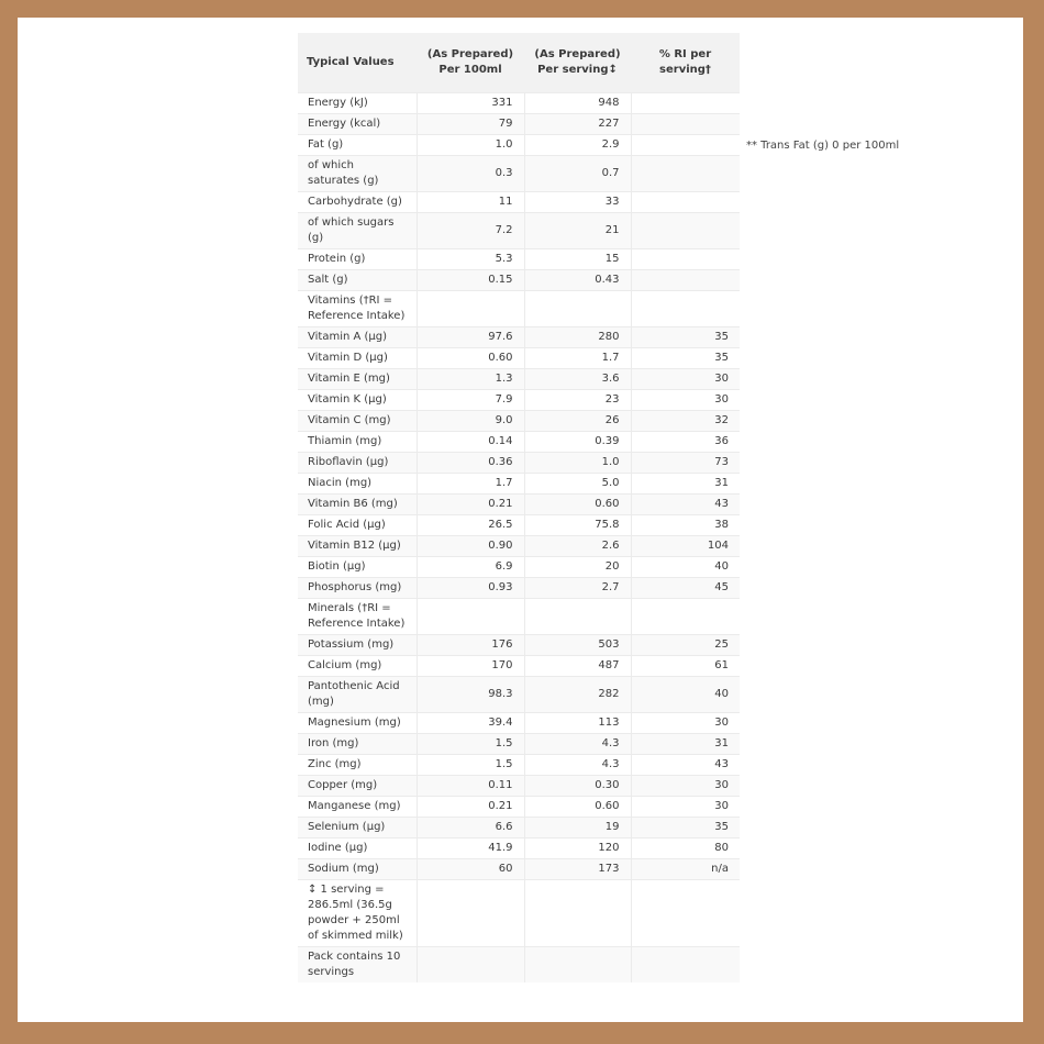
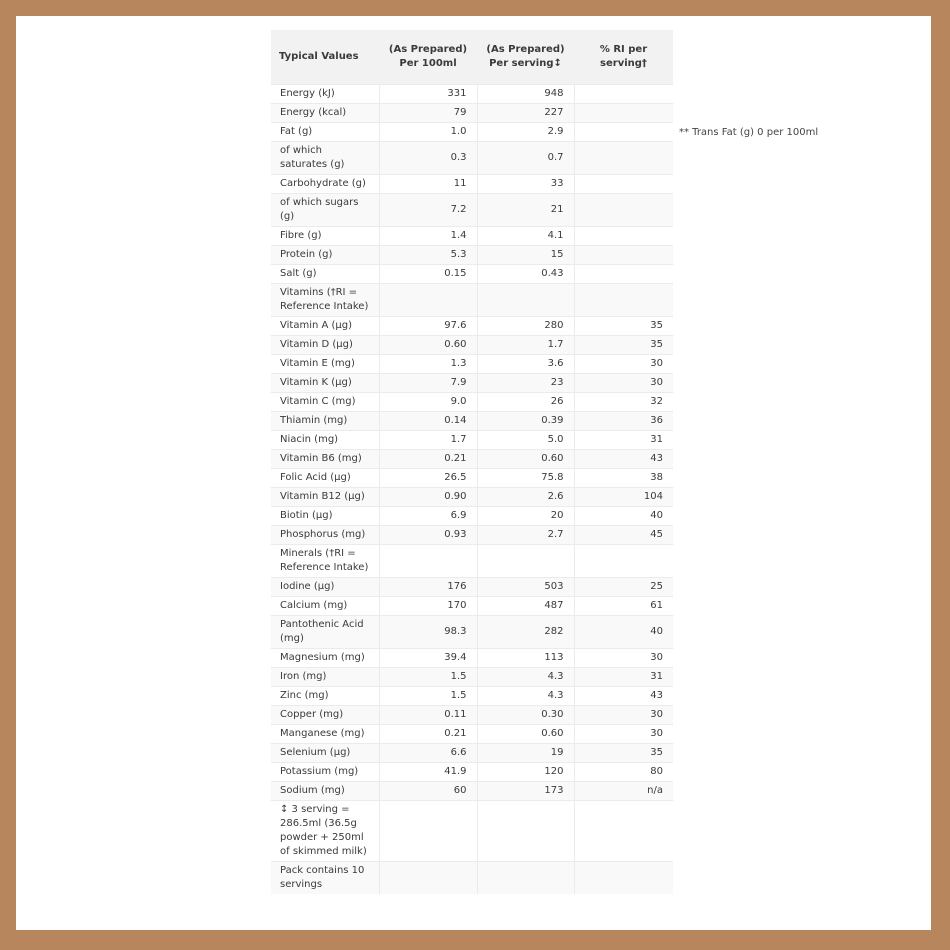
  Typical Values	(As Prepared) Per 100ml	(As Prepared) Per serving↕	% RI per serving†
  Energy (kJ)	331	948
  Energy (kcal)	79	227
  Fat (g)	1.0	2.9
  of which saturates (g)	0.3	0.7
  Carbohydrate (g)	11	33
  of which sugars (g)	7.2	21
+ Fibre (g)	1.4	4.1
  Protein (g)	5.3	15
  Salt (g)	0.15	0.43
  Vitamins (†RI = Reference Intake)
  Vitamin A (µg)	97.6	280	35
  Vitamin D (µg)	0.60	1.7	35
  Vitamin E (mg)	1.3	3.6	30
  Vitamin K (µg)	7.9	23	30
  Vitamin C (mg)	9.0	26	32
  Thiamin (mg)	0.14	0.39	36
- Riboflavin (µg)	0.36	1.0	73
  Niacin (mg)	1.7	5.0	31
  Vitamin B6 (mg)	0.21	0.60	43
  Folic Acid (µg)	26.5	75.8	38
  Vitamin B12 (µg)	0.90	2.6	104
  Biotin (µg)	6.9	20	40
  Phosphorus (mg)	0.93	2.7	45
  Minerals (†RI = Reference Intake)
- Potassium (mg)	176	503	25
+ Iodine (µg)	176	503	25
  Calcium (mg)	170	487	61
  Pantothenic Acid (mg)	98.3	282	40
  Magnesium (mg)	39.4	113	30
  Iron (mg)	1.5	4.3	31
  Zinc (mg)	1.5	4.3	43
  Copper (mg)	0.11	0.30	30
  Manganese (mg)	0.21	0.60	30
  Selenium (µg)	6.6	19	35
- Iodine (µg)	41.9	120	80
+ Potassium (mg)	41.9	120	80
  Sodium (mg)	60	173	n/a
- ↕ 1 serving = 286.5ml (36.5g powder + 250ml of skimmed milk)
+ ↕ 3 serving = 286.5ml (36.5g powder + 250ml of skimmed milk)
  Pack contains 10 servings
  ** Trans Fat (g) 0 per 100ml
